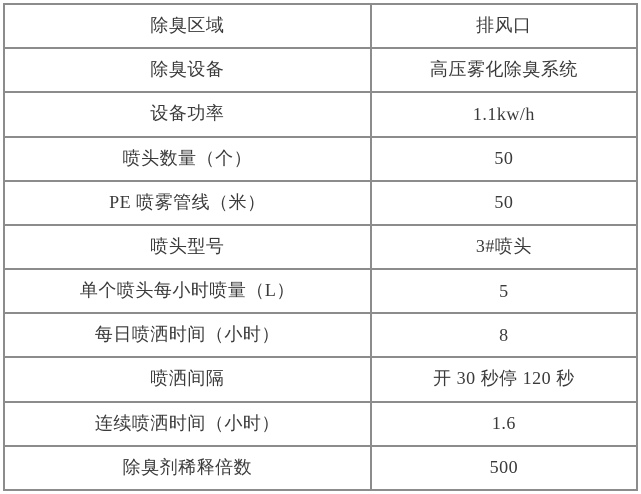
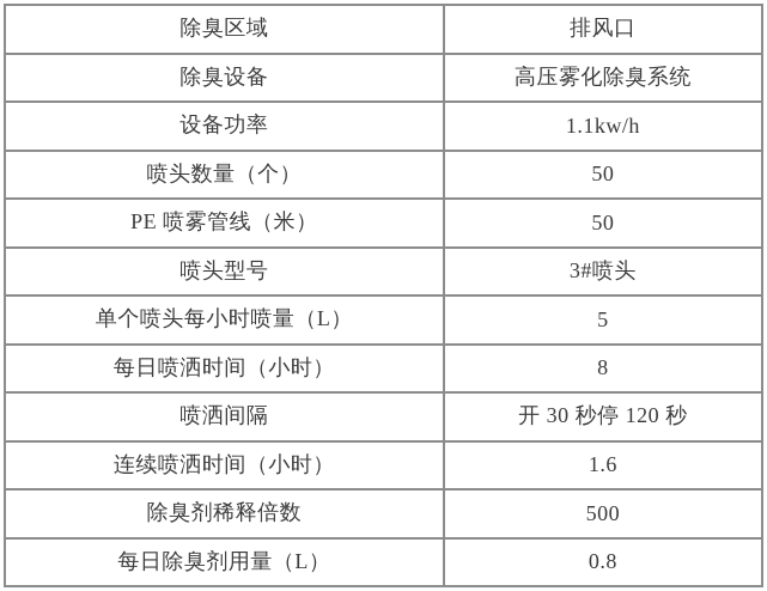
  除臭区域	排风口
  除臭设备	高压雾化除臭系统
  设备功率	1.1kw/h
  喷头数量（个）	50
  PE 喷雾管线（米）	50
  喷头型号	3#喷头
  单个喷头每小时喷量（L）	5
  每日喷洒时间（小时）	8
  喷洒间隔	开 30 秒停 120 秒
  连续喷洒时间（小时）	1.6
  除臭剂稀释倍数	500
+ 每日除臭剂用量（L）	0.8
